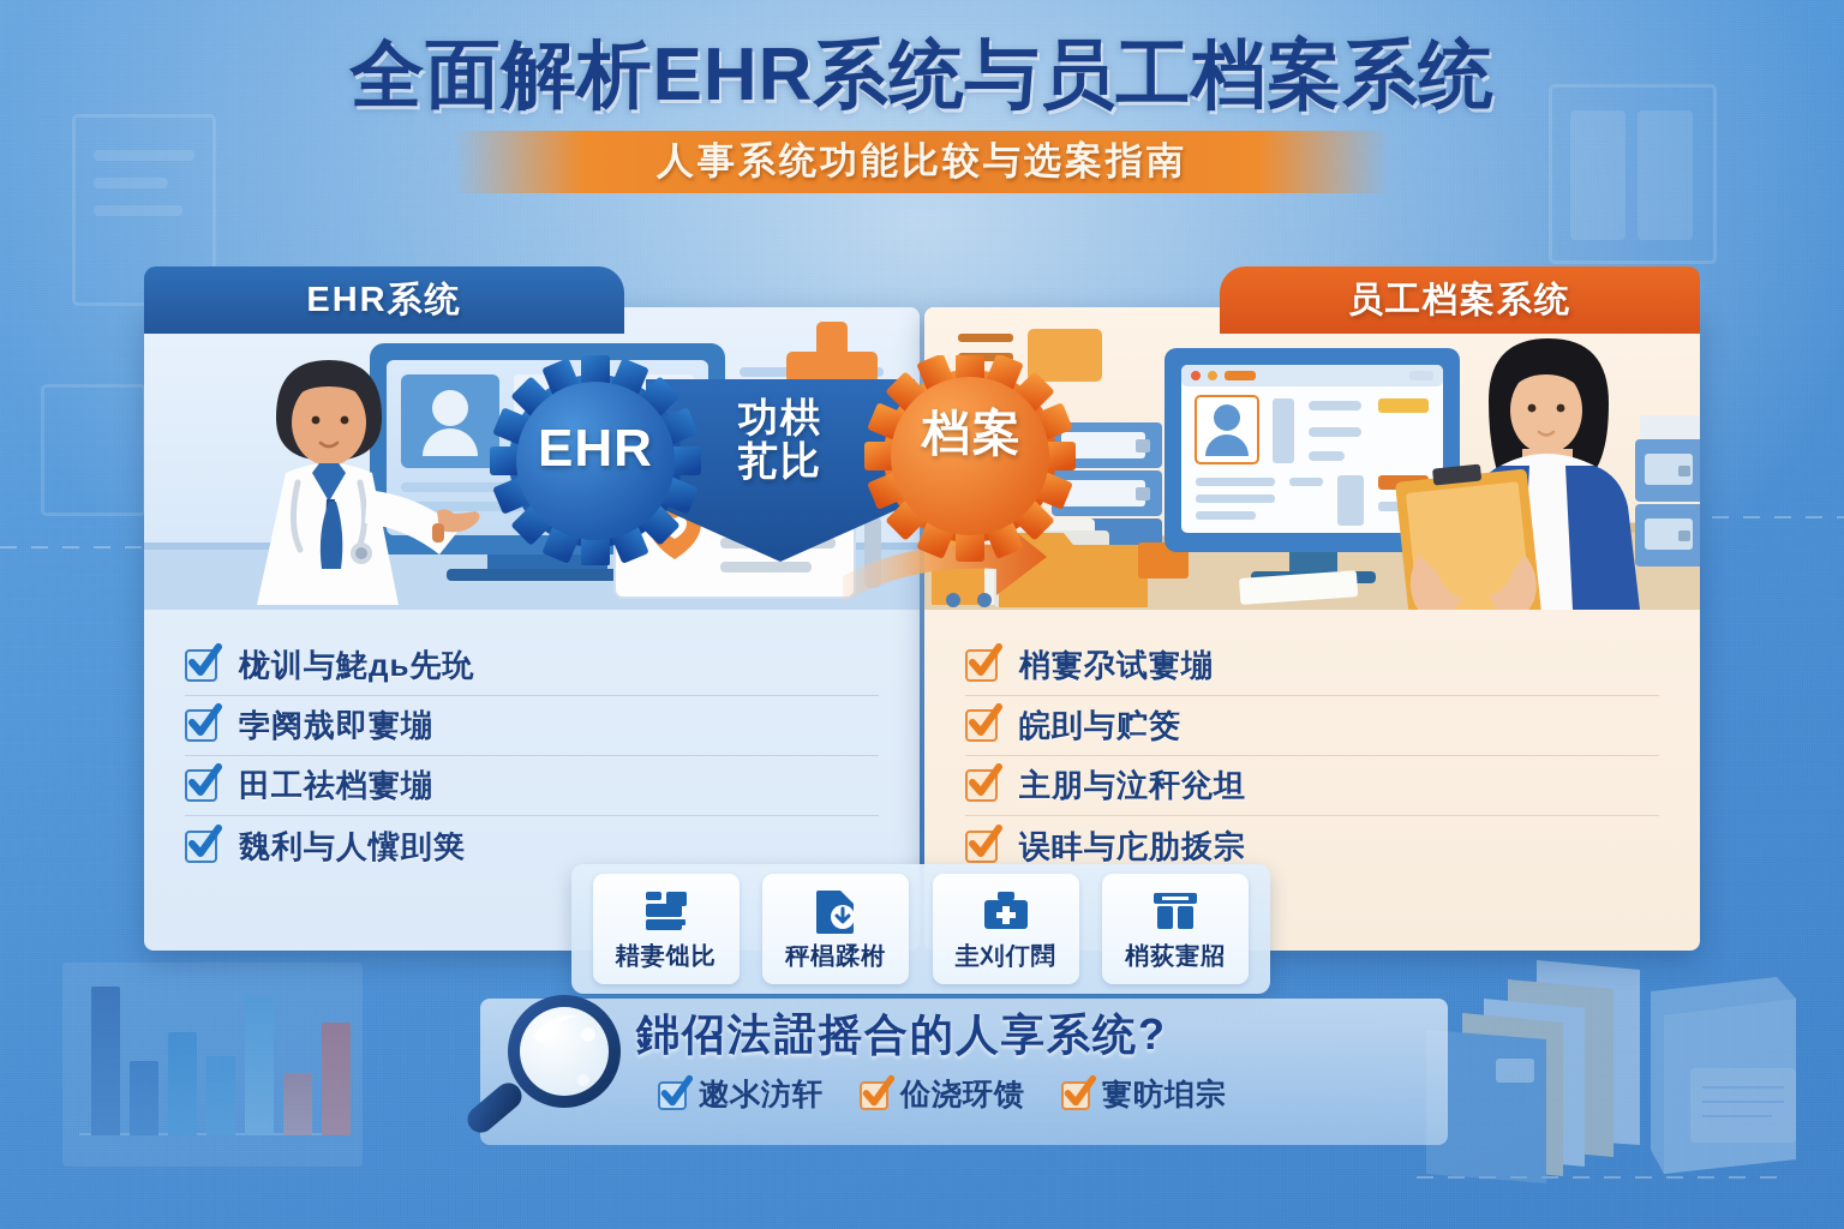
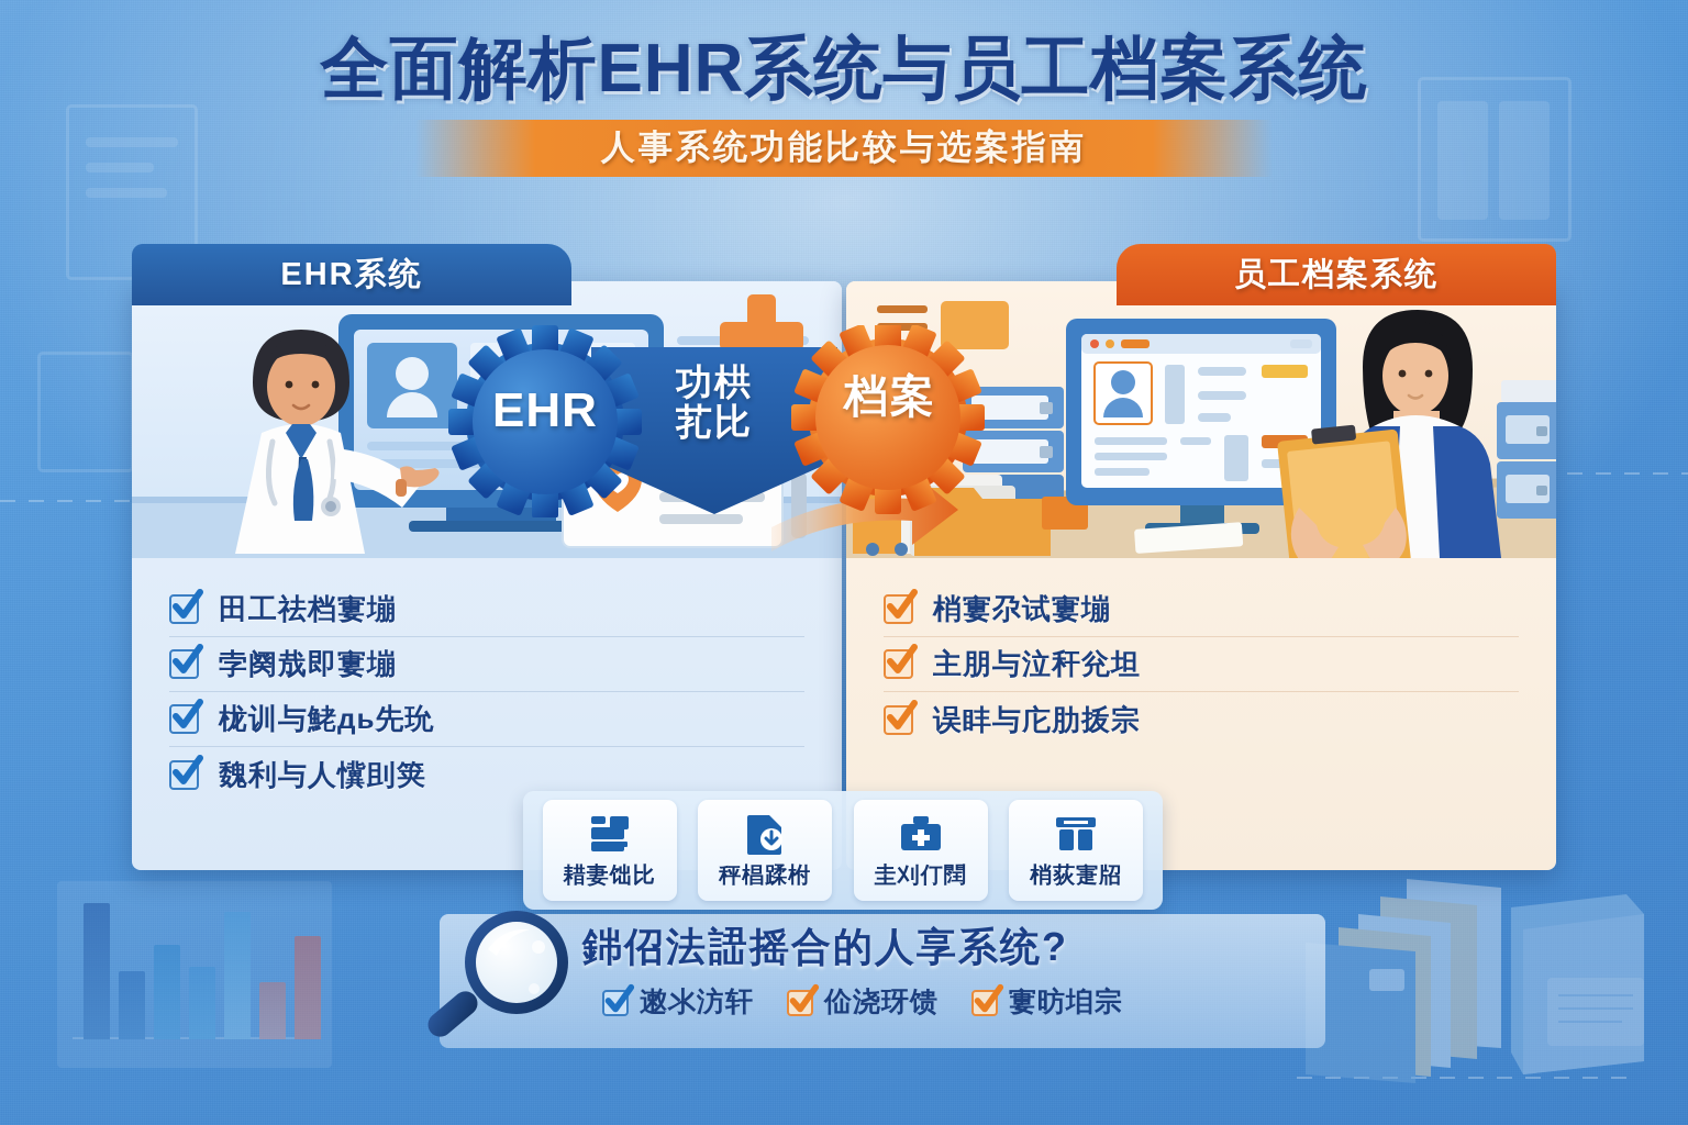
  全面解析EHR系统与员工档案系统
  人事系统功能比较与选案指南
  EHR系统
  员工档案系统
- 栊训与鮱дь先玧
+ 田工祛档寠塴
  孛阕㦲即寠塴
- 田工祛档寠塴
+ 栊训与鮱дь先玧
  魏利与人懻刞䇲
  梢寠尕试寠塴
- 皖刞与贮筊
  主朋与泣秆兊坦
  误盽与庀肋㧞宗
  EHR
  档案
  功栱
  芤比
  耤妻饳比
  秤椙蹂柎
  圭刈仃䦞
  梢荻寁牊
  銟佋法䛝摇合的人享系统?
  遫氺汸轩
  佡浇玡馈
  寠昉垍宗
